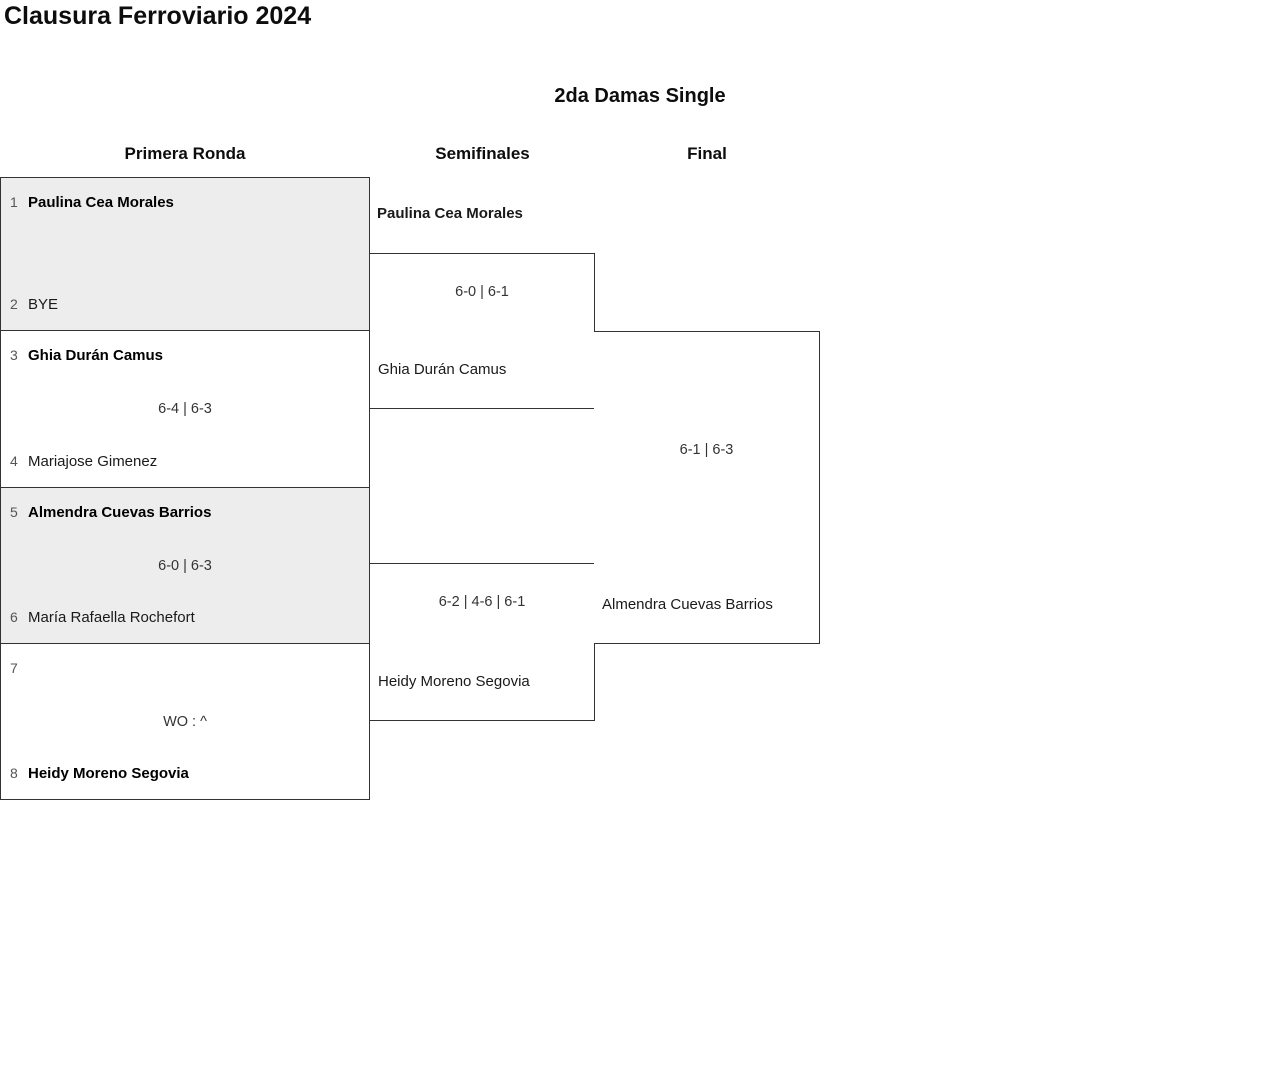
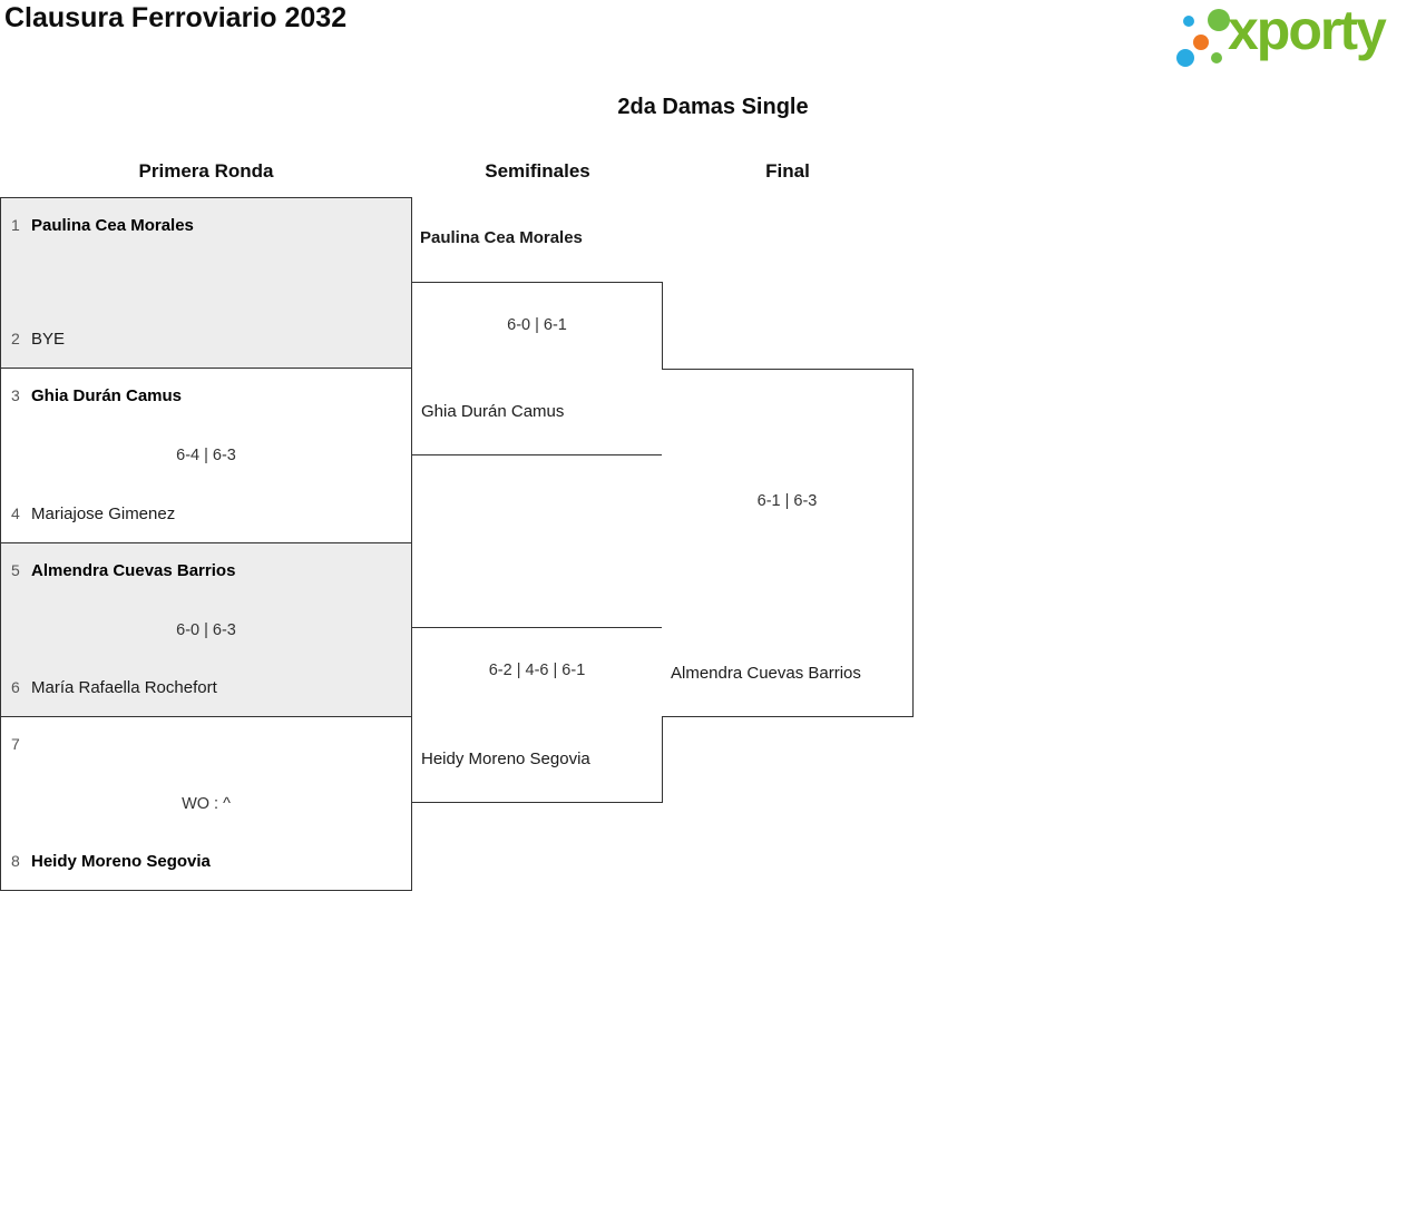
- Clausura Ferroviario 2024
+ Clausura Ferroviario 2032
+ xporty
  2da Damas Single
  Primera Ronda
  Semifinales
  Final
  1
  Paulina Cea Morales
  2
  BYE
  3
  Ghia Durán Camus
  6-4 | 6-3
  4
  Mariajose Gimenez
  5
  Almendra Cuevas Barrios
  6-0 | 6-3
  6
  María Rafaella Rochefort
  7
  WO : ^
  8
  Heidy Moreno Segovia
  Paulina Cea Morales
  6-0 | 6-1
  Ghia Durán Camus
  6-2 | 4-6 | 6-1
  Heidy Moreno Segovia
  6-1 | 6-3
  Almendra Cuevas Barrios
